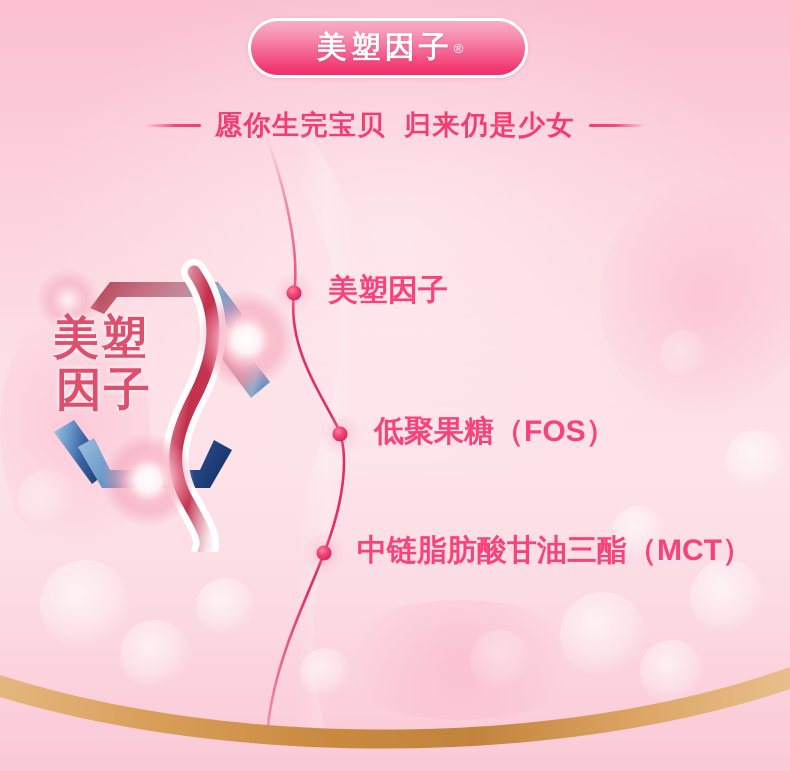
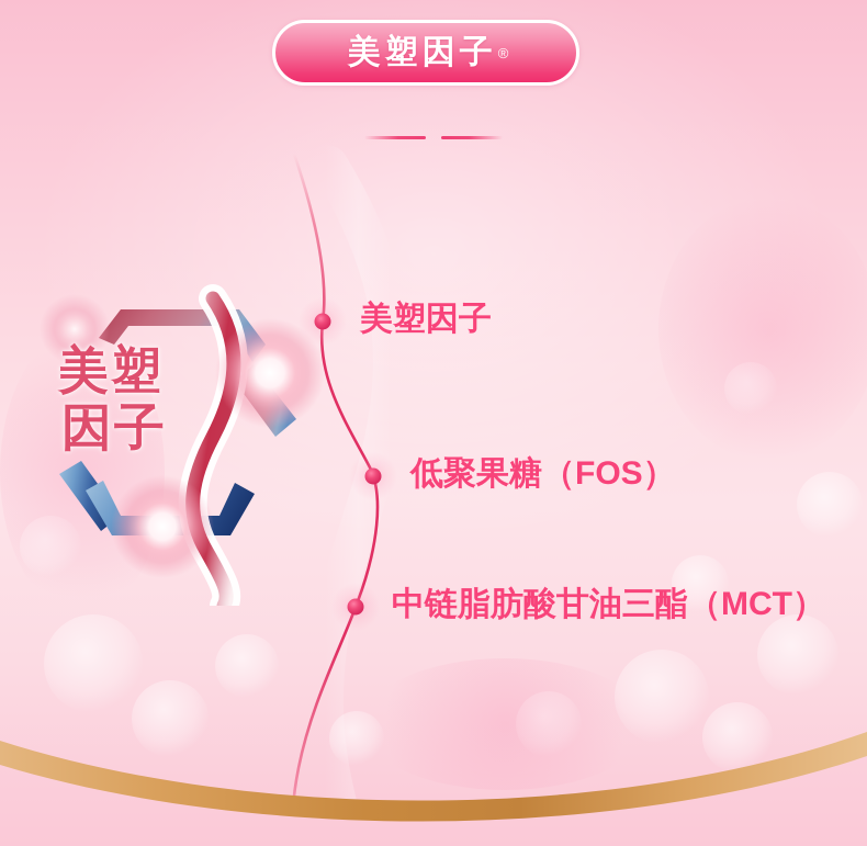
  美塑因子
  ®
- 愿你生完宝贝 归来仍是少女
  美塑因子
  低聚果糖（FOS）
  中链脂肪酸甘油三酯（MCT）
  美塑
  因子
